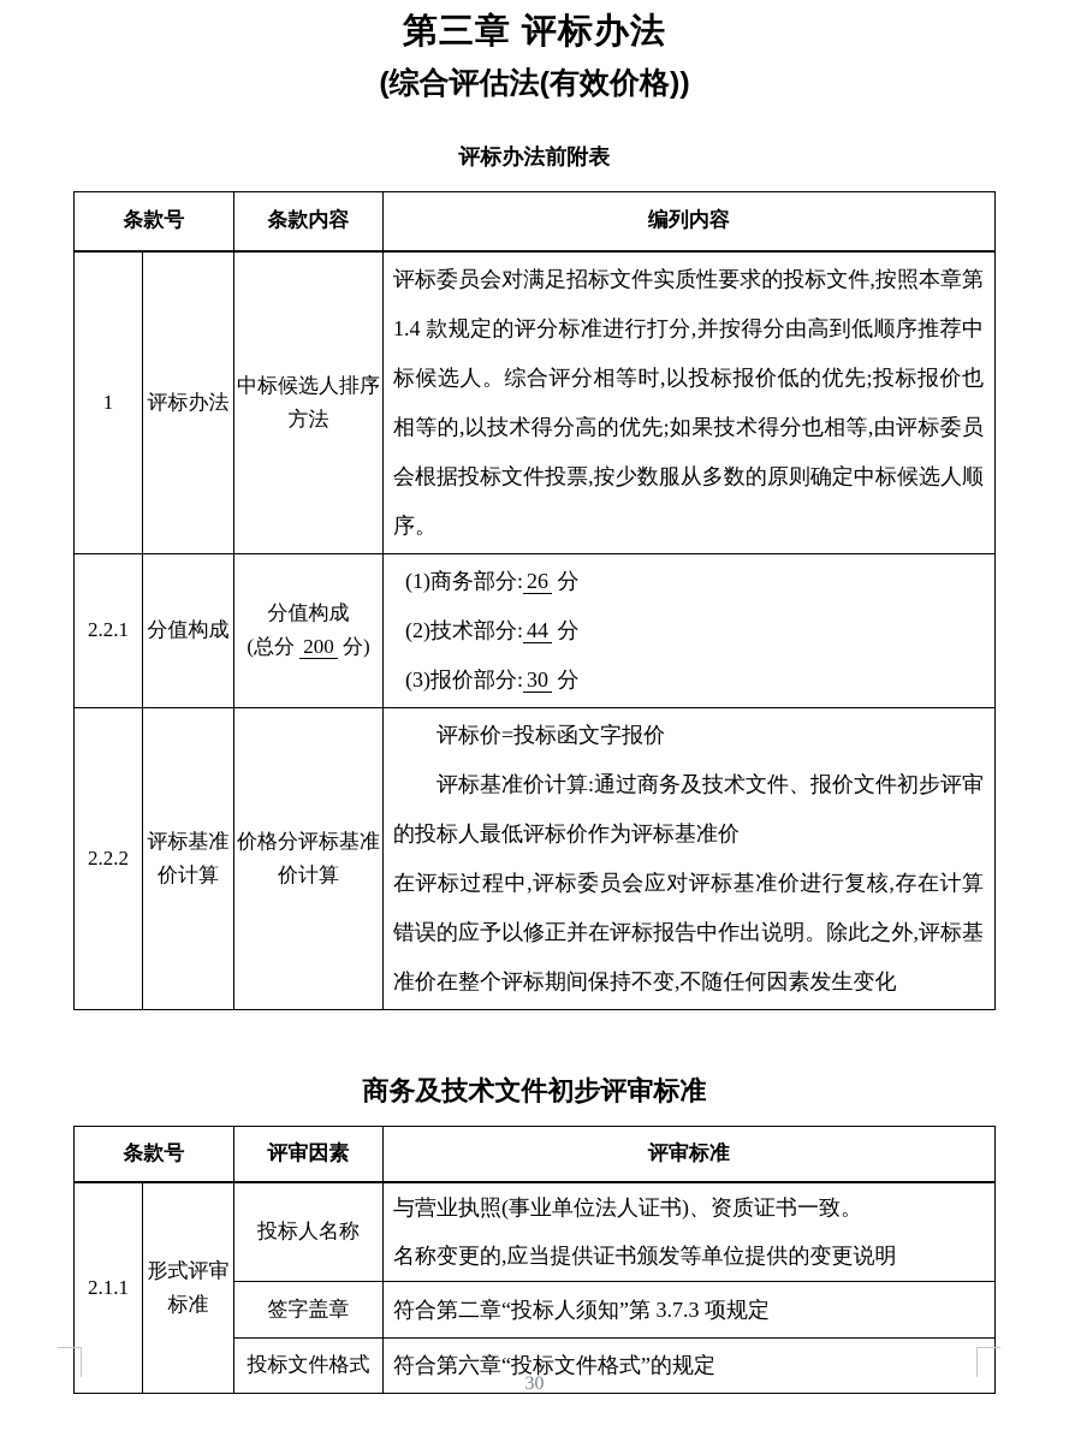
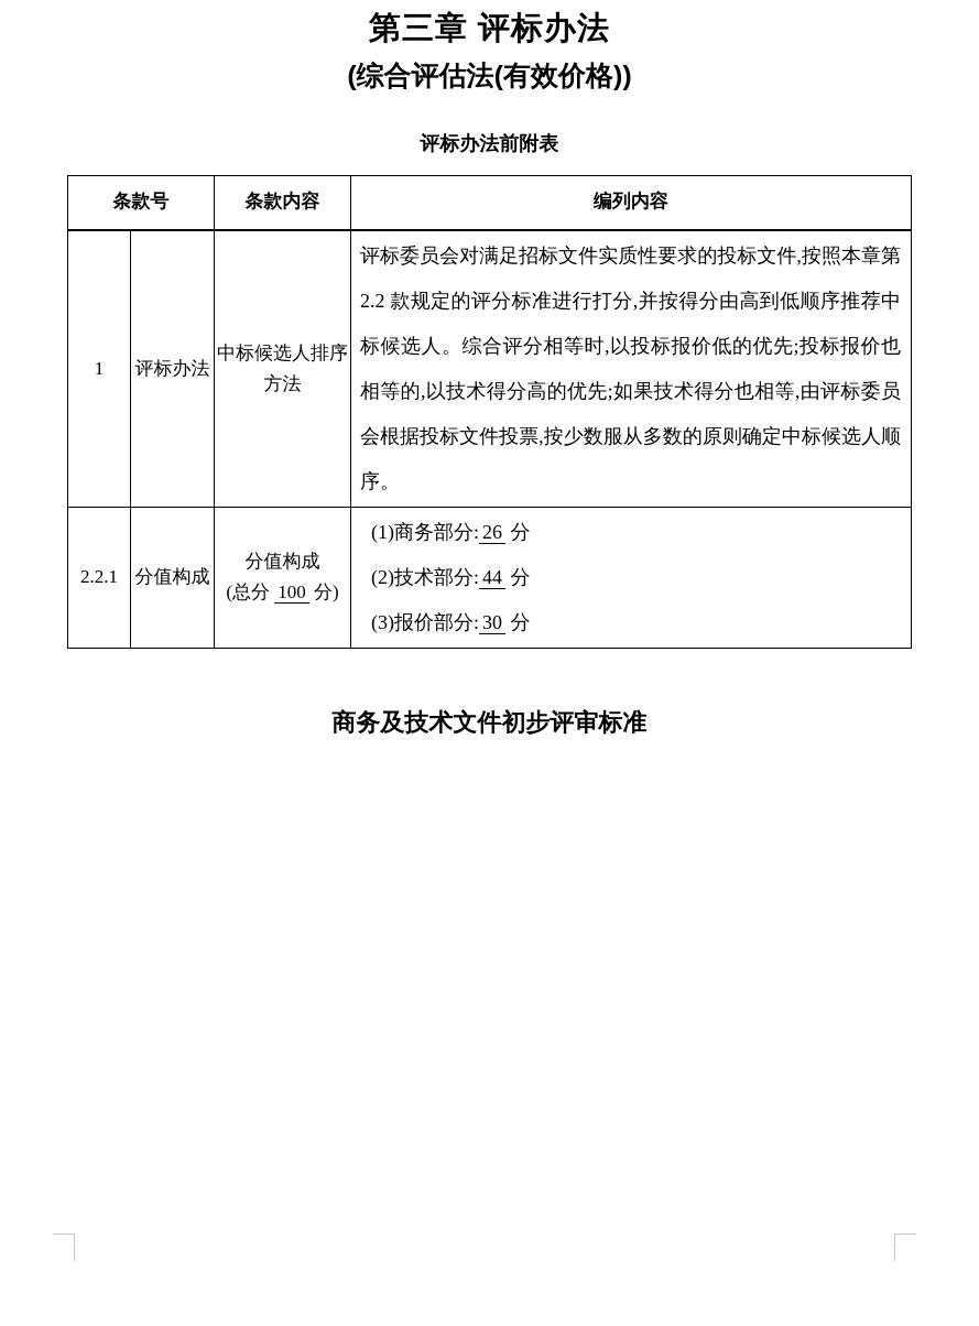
  第三章 评标办法
  (综合评估法(有效价格))
  评标办法前附表
  条款号	条款内容	编列内容
- 1	评标办法	中标候选人排序方法	评标委员会对满足招标文件实质性要求的投标文件,按照本章第 1.4 款规定的评分标准进行打分,并按得分由高到低顺序推荐中标候选人。综合评分相等时,以投标报价低的优先;投标报价也相等的,以技术得分高的优先;如果技术得分也相等,由评标委员会根据投标文件投票,按少数服从多数的原则确定中标候选人顺序。
+ 1	评标办法	中标候选人排序方法	评标委员会对满足招标文件实质性要求的投标文件,按照本章第 2.2 款规定的评分标准进行打分,并按得分由高到低顺序推荐中标候选人。综合评分相等时,以投标报价低的优先;投标报价也相等的,以技术得分高的优先;如果技术得分也相等,由评标委员会根据投标文件投票,按少数服从多数的原则确定中标候选人顺序。
- 2.2.1	分值构成	分值构成 (总分 200 分)	(1)商务部分: 26 分 (2)技术部分: 44 分 (3)报价部分: 30 分
+ 2.2.1	分值构成	分值构成 (总分 100 分)	(1)商务部分: 26 分 (2)技术部分: 44 分 (3)报价部分: 30 分
- 2.2.2	评标基准价计算	价格分评标基准价计算	评标价=投标函文字报价 评标基准价计算:通过商务及技术文件、报价文件初步评审的投标人最低评标价作为评标基准价 在评标过程中,评标委员会应对评标基准价进行复核,存在计算错误的应予以修正并在评标报告中作出说明。除此之外,评标基准价在整个评标期间保持不变,不随任何因素发生变化
  商务及技术文件初步评审标准
- 条款号	评审因素	评审标准
- 2.1.1	形式评审标准	投标人名称	与营业执照(事业单位法人证书)、资质证书一致。 名称变更的,应当提供证书颁发等单位提供的变更说明
- 签字盖章	符合第二章“投标人须知”第 3.7.3 项规定
- 投标文件格式	符合第六章“投标文件格式”的规定
- 30
